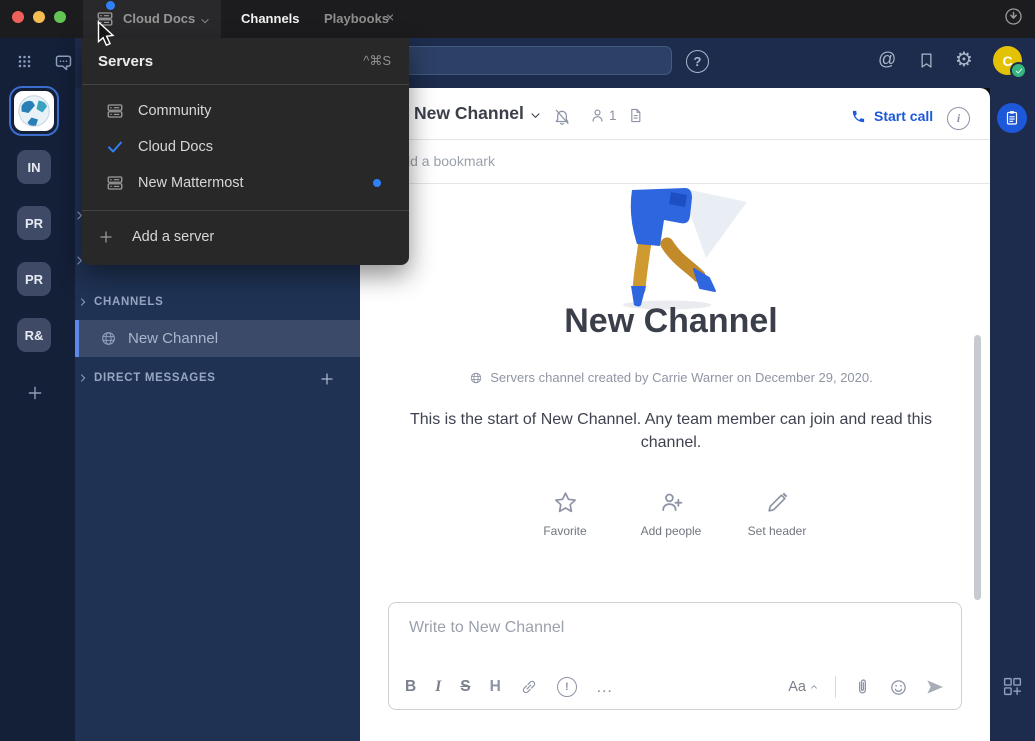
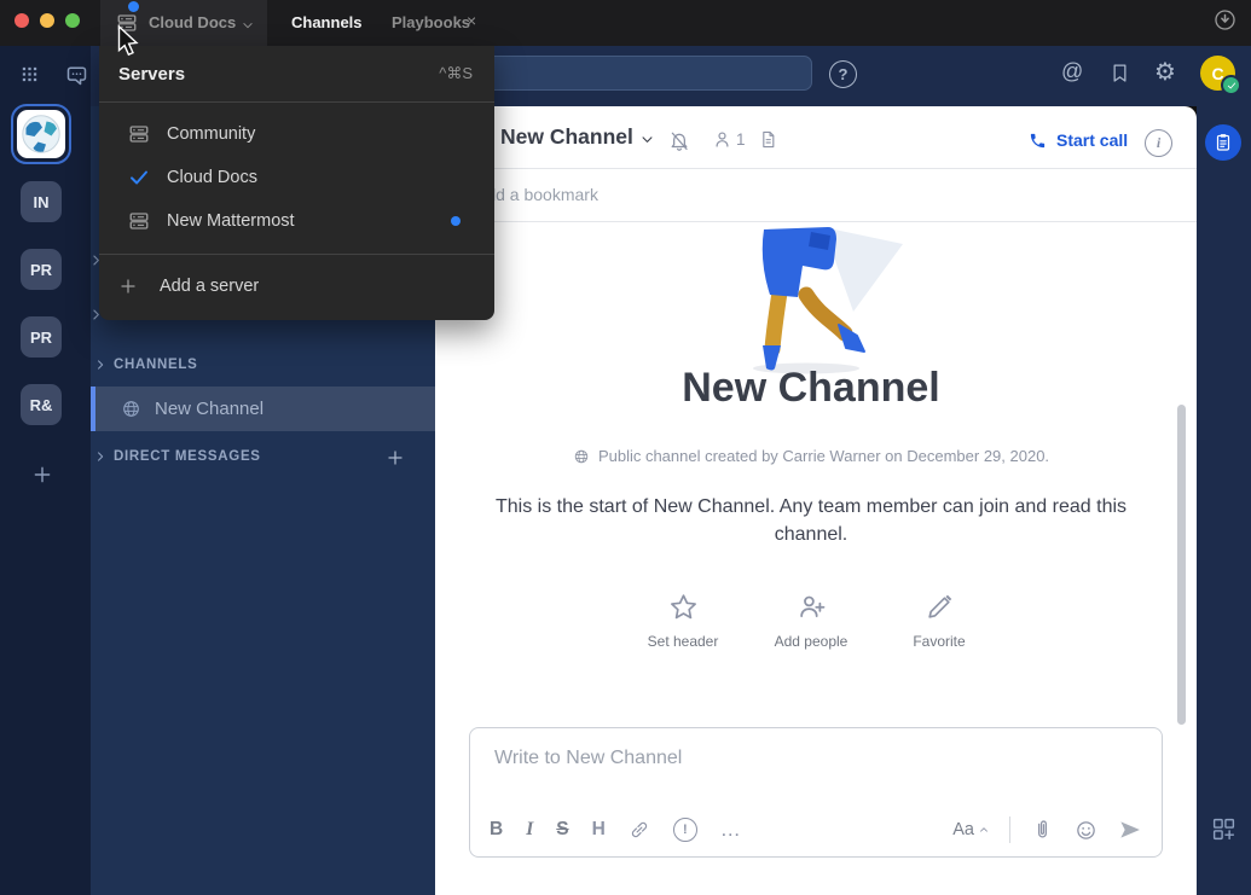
  IN
  PR
  PR
  R&
  CHANNELS
  New Channel
  DIRECT MESSAGES
  ?
  @
  ⚙
  C
  New Channel
  1
  Start call
  i
  d a bookmark
  New Channel
- Servers channel created by Carrie Warner on December 29, 2020.
+ Public channel created by Carrie Warner on December 29, 2020.
  This is the start of New Channel. Any team member can join and read this channel.
- Favorite
+ Set header
  Add people
- Set header
+ Favorite
  Write to New Channel
  B
  I
  S
  H
  !
  …
  Aa
  Cloud Docs
  Channels
  Playbooks
  ×
  Servers
  ^⌘S
  Community
  Cloud Docs
  New Mattermost
  Add a server
